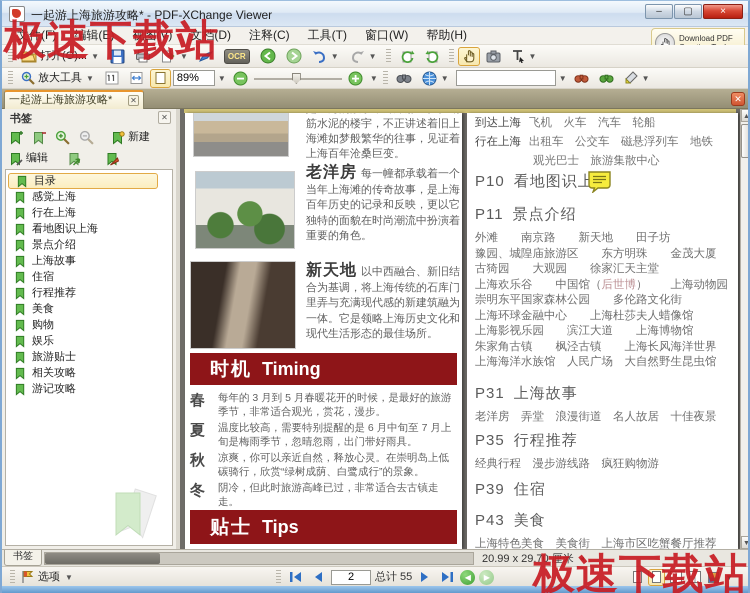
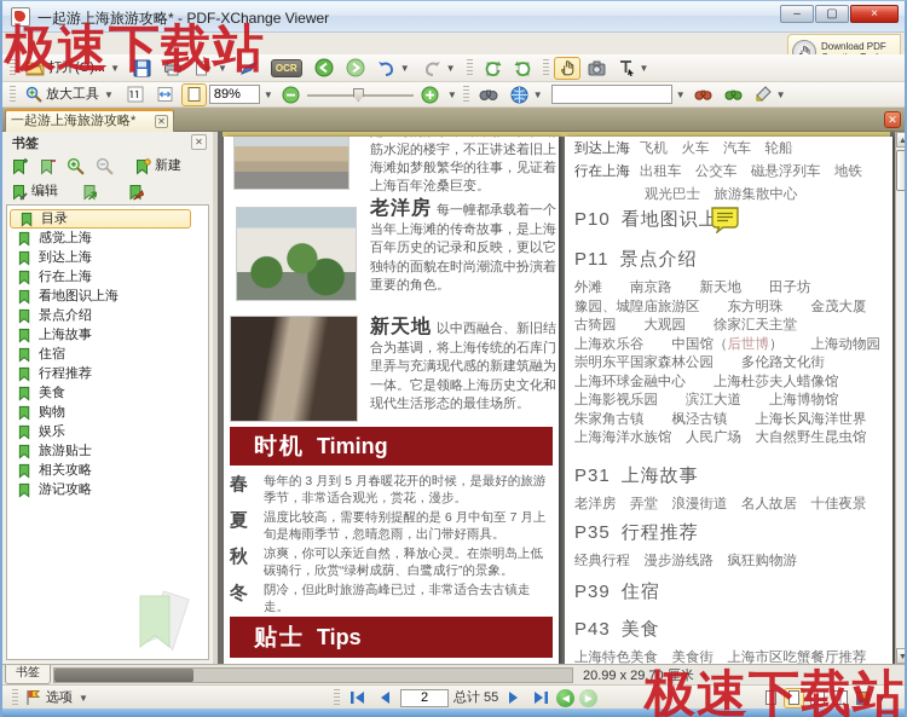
  一起游上海旅游攻略* - PDF-XChange Viewer
  –
  ▢
  ×
- 文件(F)
- 编辑(E)
- 视图(V)
- 文档(D)
- 注释(C)
- 工具(T)
- 窗口(W)
- 帮助(H)
  Download PDF
  打开(O)...
  ▼
  ▼
  OCR
  ▼
  ▼
  ▼
  放大工具
  ▼
  89%
  ▼
  ▼
  ▼
  ▼
  ▼
  一起游上海旅游攻略*
  ✕
  ✕
  书签
  ✕
  新建
  编辑
  目录
  感觉上海
+ 到达上海
  行在上海
  看地图识上海
  景点介绍
  上海故事
  住宿
  行程推荐
  美食
  购物
  娱乐
  旅游贴士
  相关攻略
  游记攻略
  筋水泥的楼宇，不正讲述着旧上海滩如梦般繁华的往事，见证着上海百年沧桑巨变。
  老洋房 每一幢都承载着一个当年上海滩的传奇故事，是上海百年历史的记录和反映，更以它独特的面貌在时尚潮流中扮演着重要的角色。
  新天地 以中西融合、新旧结合为基调，将上海传统的石库门里弄与充满现代感的新建筑融为一体。它是领略上海历史文化和现代生活形态的最佳场所。
  时机
  Timing
  春
  每年的 3 月到 5 月春暖花开的时候，是最好的旅游季节，非常适合观光，赏花，漫步。
  夏
  温度比较高，需要特别提醒的是 6 月中旬至 7 月上旬是梅雨季节，忽晴忽雨，出门带好雨具。
  秋
  凉爽，你可以亲近自然，释放心灵。在崇明岛上低碳骑行，欣赏“绿树成荫、白鹭成行”的景象。
  冬
  阴冷，但此时旅游高峰已过，非常适合去古镇走走。
  贴士
  Tips
  到达上海 飞机 火车 汽车 轮船
  行在上海 出租车 公交车 磁悬浮列车 地铁
  观光巴士 旅游集散中心
  P10 看地图识上
  P11 景点介绍
  外滩 南京路 新天地 田子坊
  豫园、城隍庙旅游区 东方明珠 金茂大厦
  古猗园 大观园 徐家汇天主堂
  上海欢乐谷 中国馆（后世博） 上海动物园
  崇明东平国家森林公园 多伦路文化街
  上海环球金融中心 上海杜莎夫人蜡像馆
  上海影视乐园 滨江大道 上海博物馆
  朱家角古镇 枫泾古镇 上海长风海洋世界
  上海海洋水族馆 人民广场 大自然野生昆虫馆
  P31 上海故事
  老洋房 弄堂 浪漫街道 名人故居 十佳夜景
  P35 行程推荐
  经典行程 漫步游线路 疯狂购物游
  P39 住宿
  P43 美食
  上海特色美食 美食街 上海市区吃蟹餐厅推荐
  书签
  20.99 x 29.70 厘米
  ◂
  选项
  ▼
  2
  总计 55
  ◀
  ▶
  ▼
  极速下载站
  极速下载站
